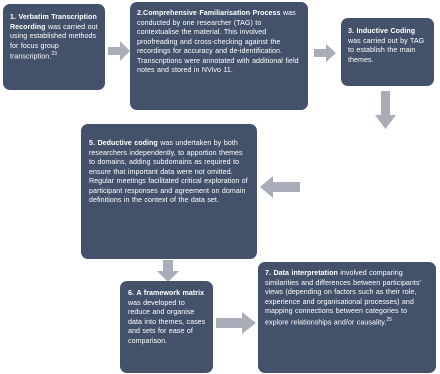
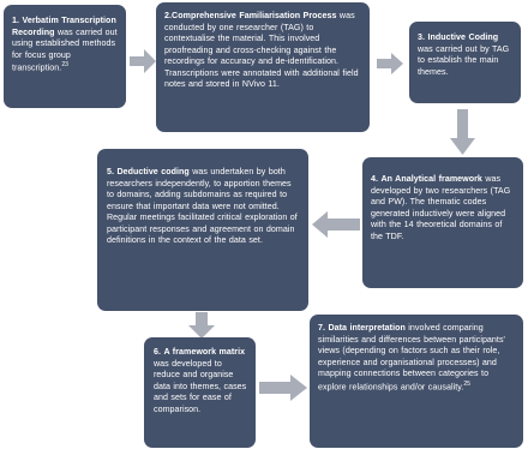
  1. Verbatim Transcription Recording was carried out using established methods for focus group transcription.
  2.Comprehensive Familiarisation Process was conducted by one researcher (TAG) to contextualise the material. This involved proofreading and cross-checking against the recordings for accuracy and de-identification. Transcriptions were annotated with additional field notes and stored in NVivo 11.
  3. Inductive Coding was carried out by TAG to establish the main themes.
+ 4. An Analytical framework was developed by two researchers (TAG and PW). The thematic codes generated inductively were aligned with the 14 theoretical domains of the TDF.
  5. Deductive coding was undertaken by both researchers independently, to apportion themes to domains, adding subdomains as required to ensure that important data were not omitted. Regular meetings facilitated critical exploration of participant responses and agreement on domain definitions in the context of the data set.
  6. A framework matrix was developed to reduce and organise data into themes, cases and sets for ease of comparison.
  7. Data interpretation involved comparing similarities and differences between participants' views (depending on factors such as their role, experience and organisational processes) and mapping connections between categories to explore relationships and/or causality.
